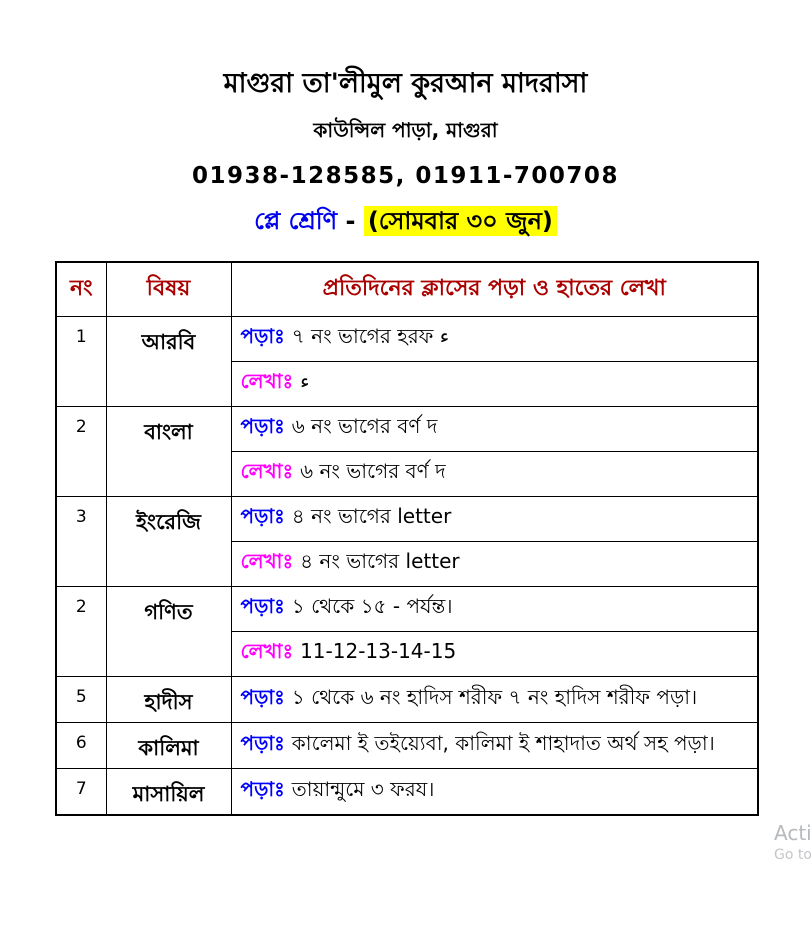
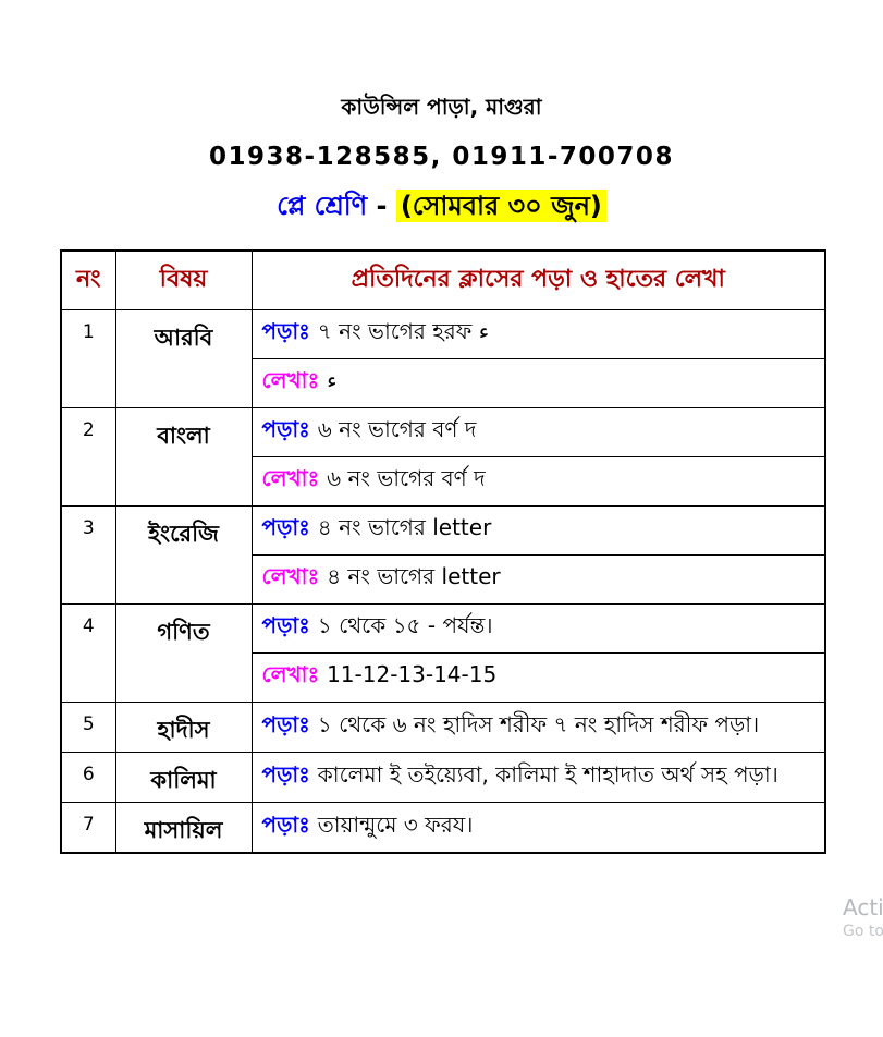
- মাগুরা তা'লীমুল কুরআন মাদরাসা
  কাউন্সিল পাড়া, মাগুরা
  01938-128585, 01911-700708
  প্লে শ্রেণি - (সোমবার ৩০ জুন)
  নং	বিষয়	প্রতিদিনের ক্লাসের পড়া ও হাতের লেখা
  1	আরবি	পড়াঃ ৭ নং ভাগের হরফ ء
  লেখাঃ ء
  2	বাংলা	পড়াঃ ৬ নং ভাগের বর্ণ দ
  লেখাঃ ৬ নং ভাগের বর্ণ দ
  3	ইংরেজি	পড়াঃ ৪ নং ভাগের letter
  লেখাঃ ৪ নং ভাগের letter
- 2	গণিত	পড়াঃ ১ থেকে ১৫ - পর্যন্ত।
+ 4	গণিত	পড়াঃ ১ থেকে ১৫ - পর্যন্ত।
  লেখাঃ 11-12-13-14-15
  5	হাদীস	পড়াঃ ১ থেকে ৬ নং হাদিস শরীফ ৭ নং হাদিস শরীফ পড়া।
  6	কালিমা	পড়াঃ কালেমা ই তইয়্যেবা, কালিমা ই শাহাদাত অর্থ সহ পড়া।
  7	মাসায়িল	পড়াঃ তায়ান্মুমে ৩ ফরয।
  Acti
  Go to
